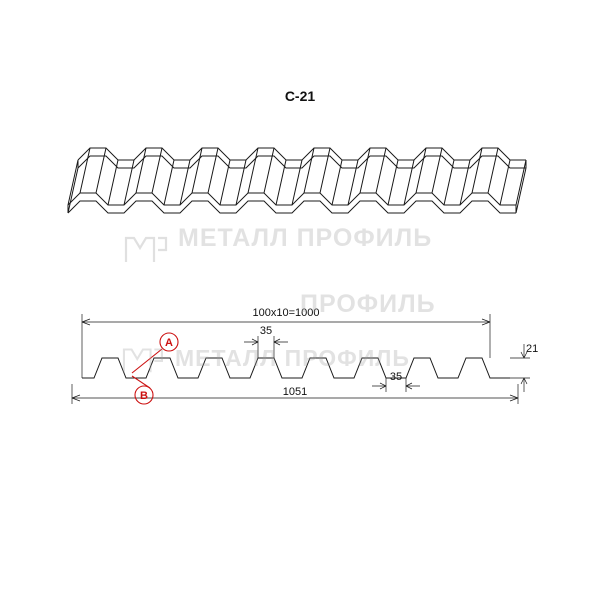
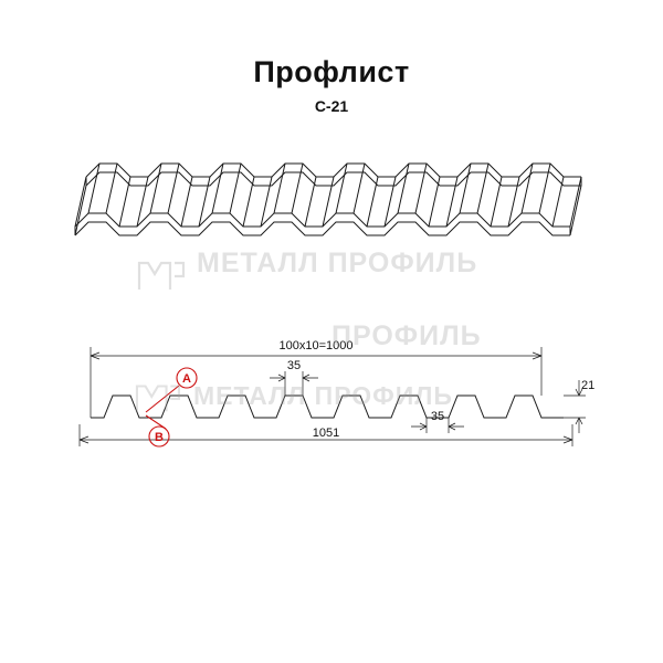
+ Профлист
  С-21
  100х10=1000
  1051
  21
  35
  35
  A
  B
  МЕТАЛЛ ПРОФИЛЬ
  ПРОФИЛЬ
  МЕТАЛЛ ПРОФИЛЬ
